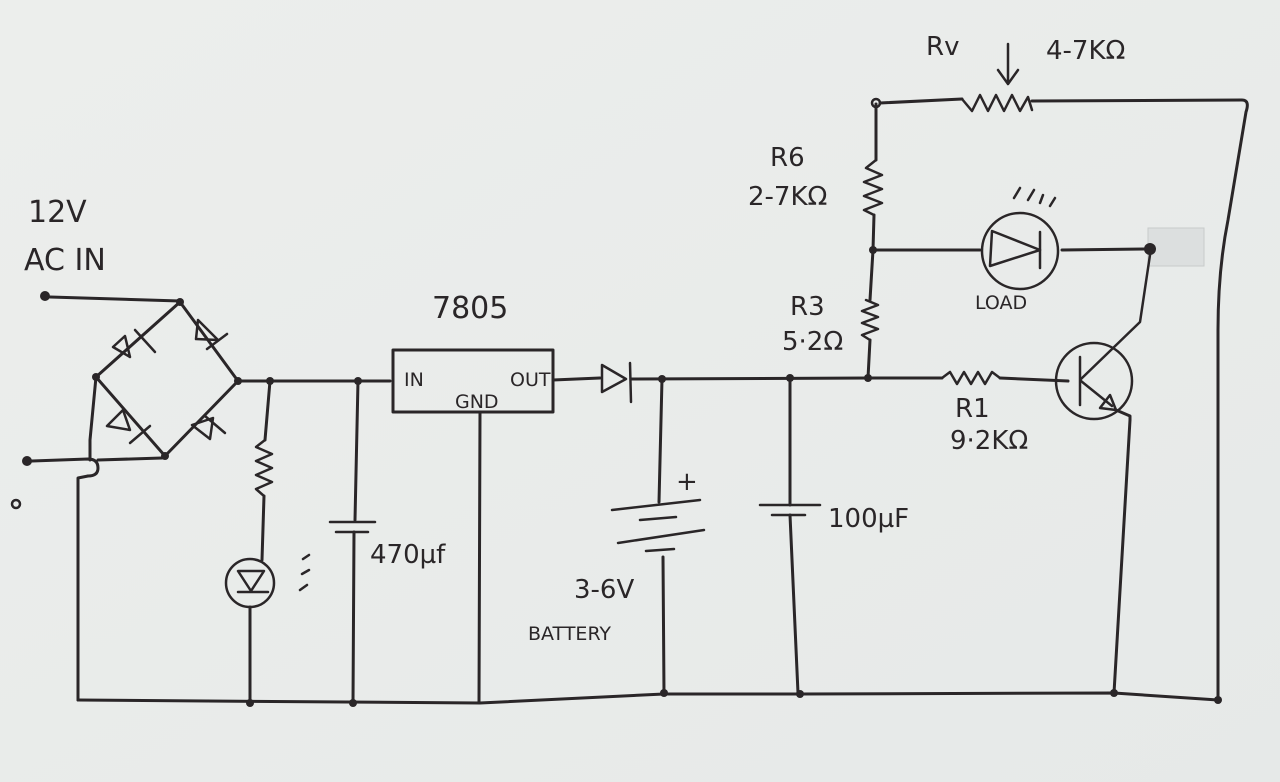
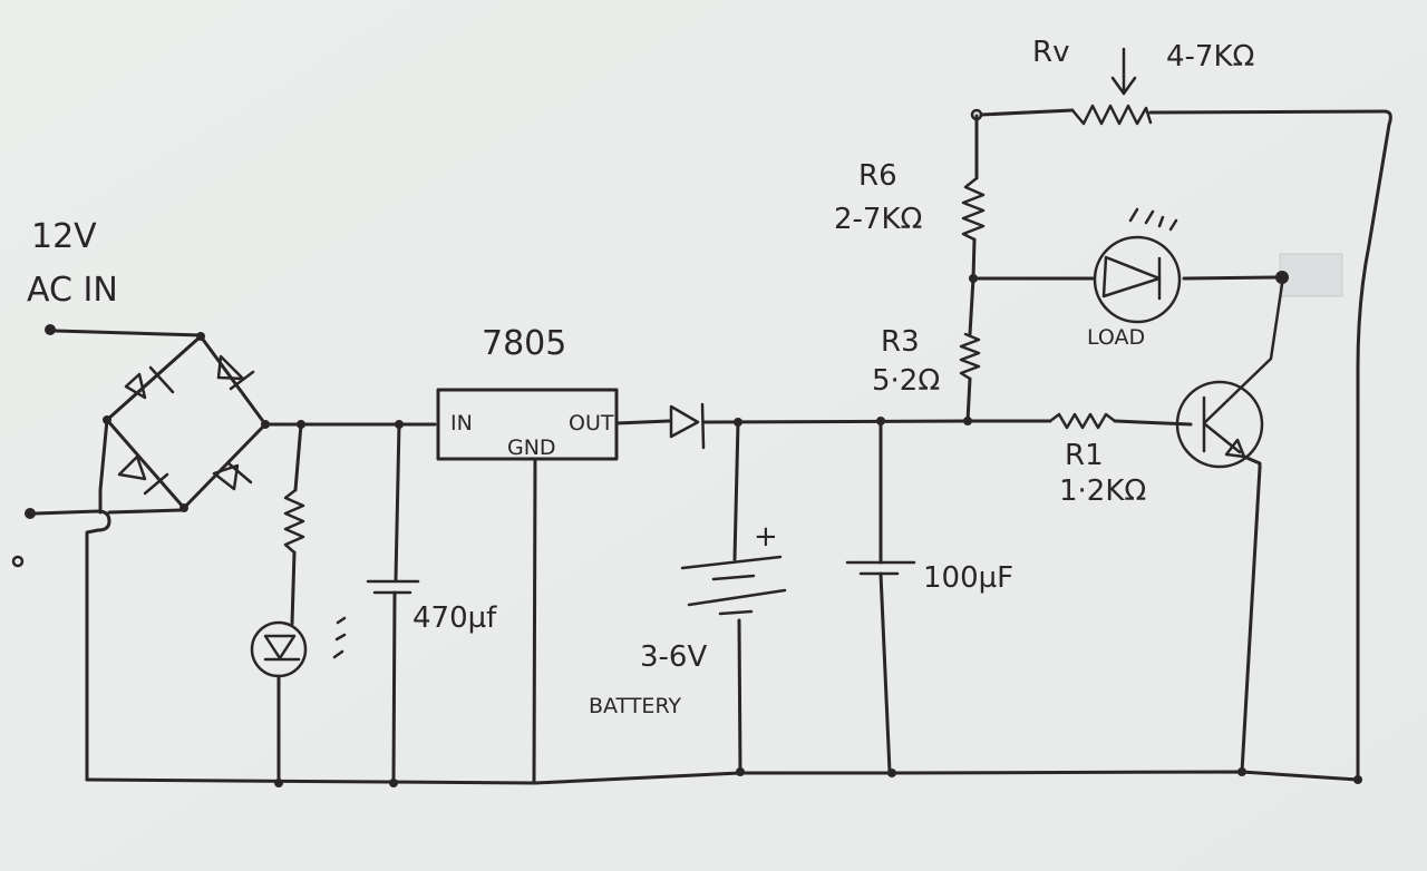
  12V
  AC IN
  470µf
  7805
  IN
  OUT
  GND
  +
  3-6V
  BATTERY
  100µF
  R3
  5·2Ω
  R6
  2-7KΩ
  Rv
  4-7KΩ
  LOAD
  R1
- 9·2KΩ
+ 1·2KΩ
